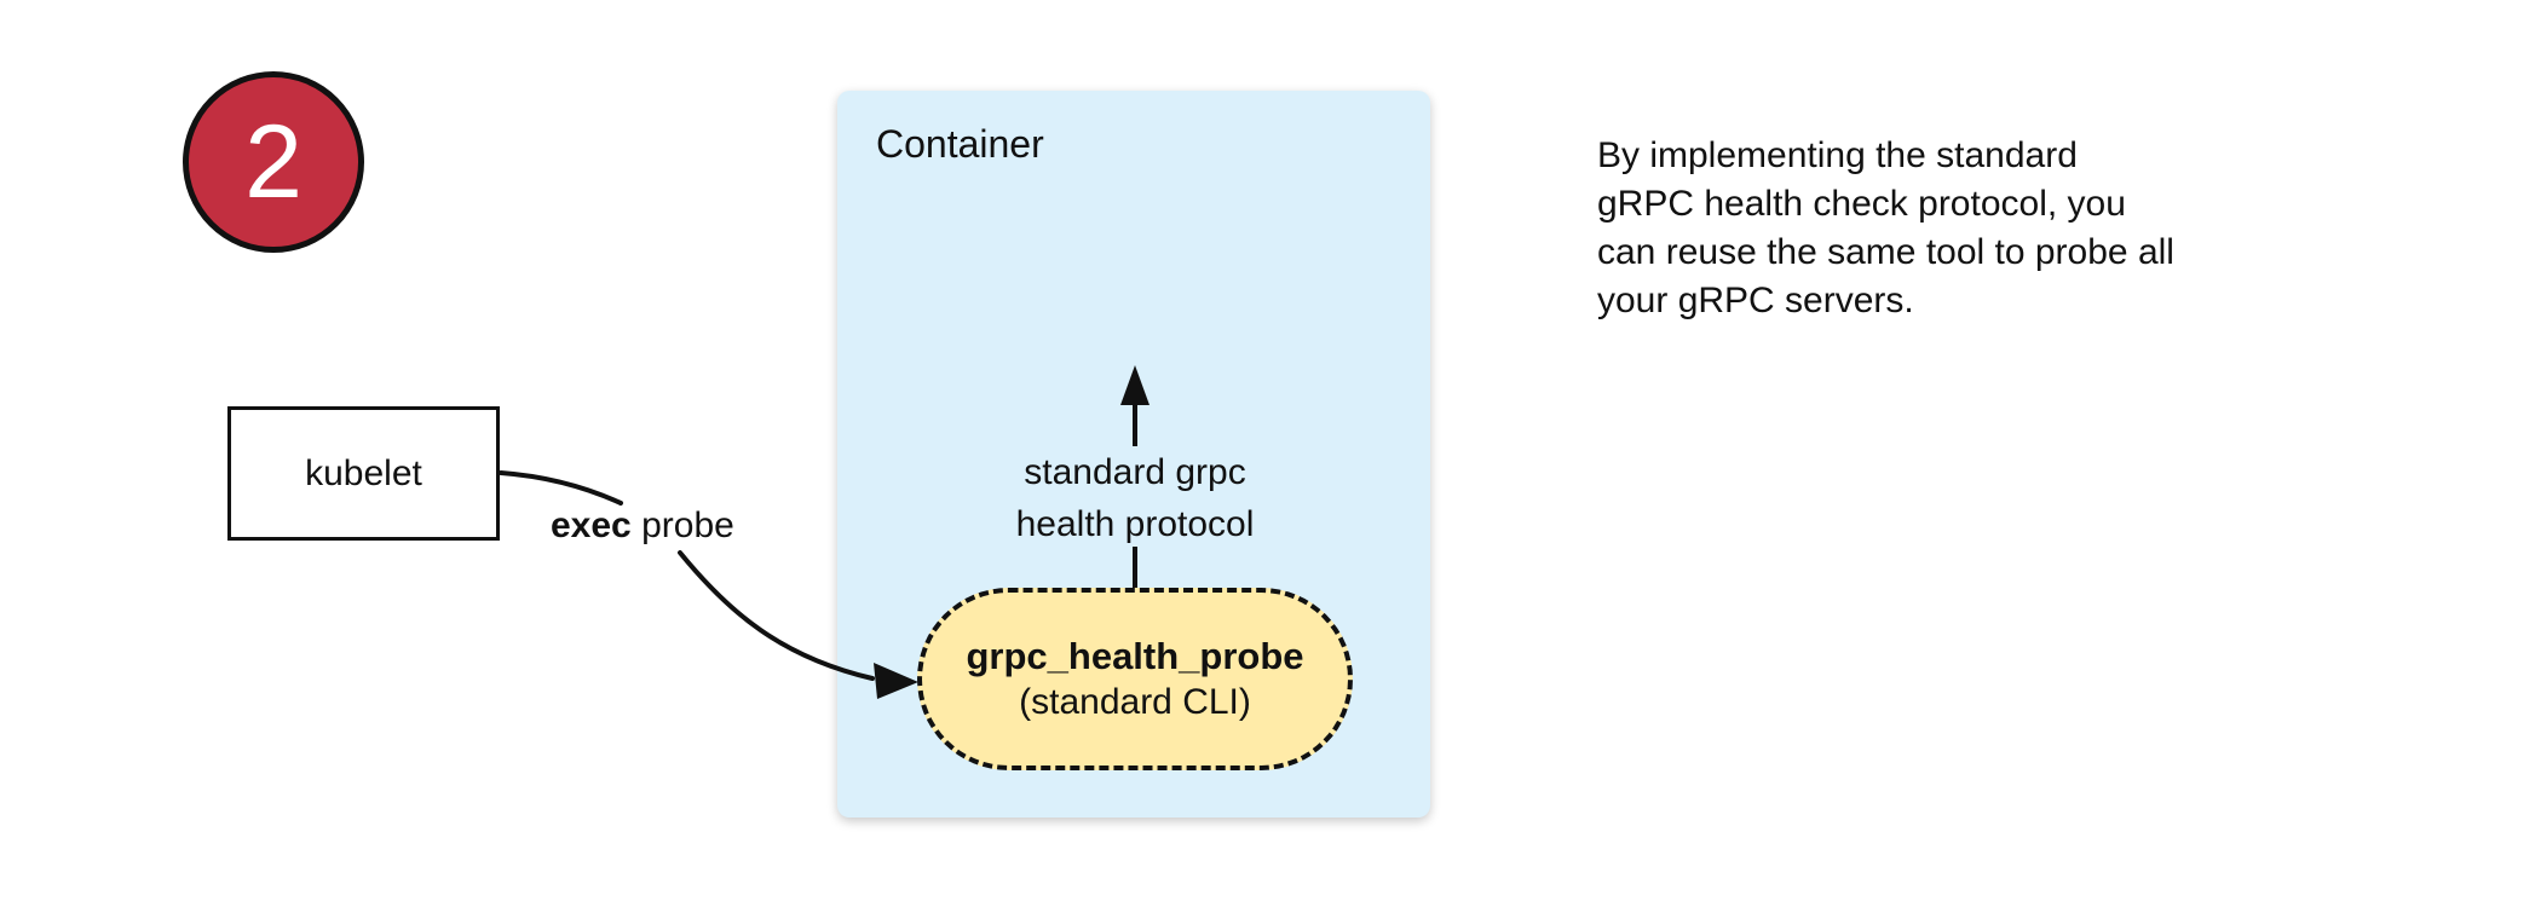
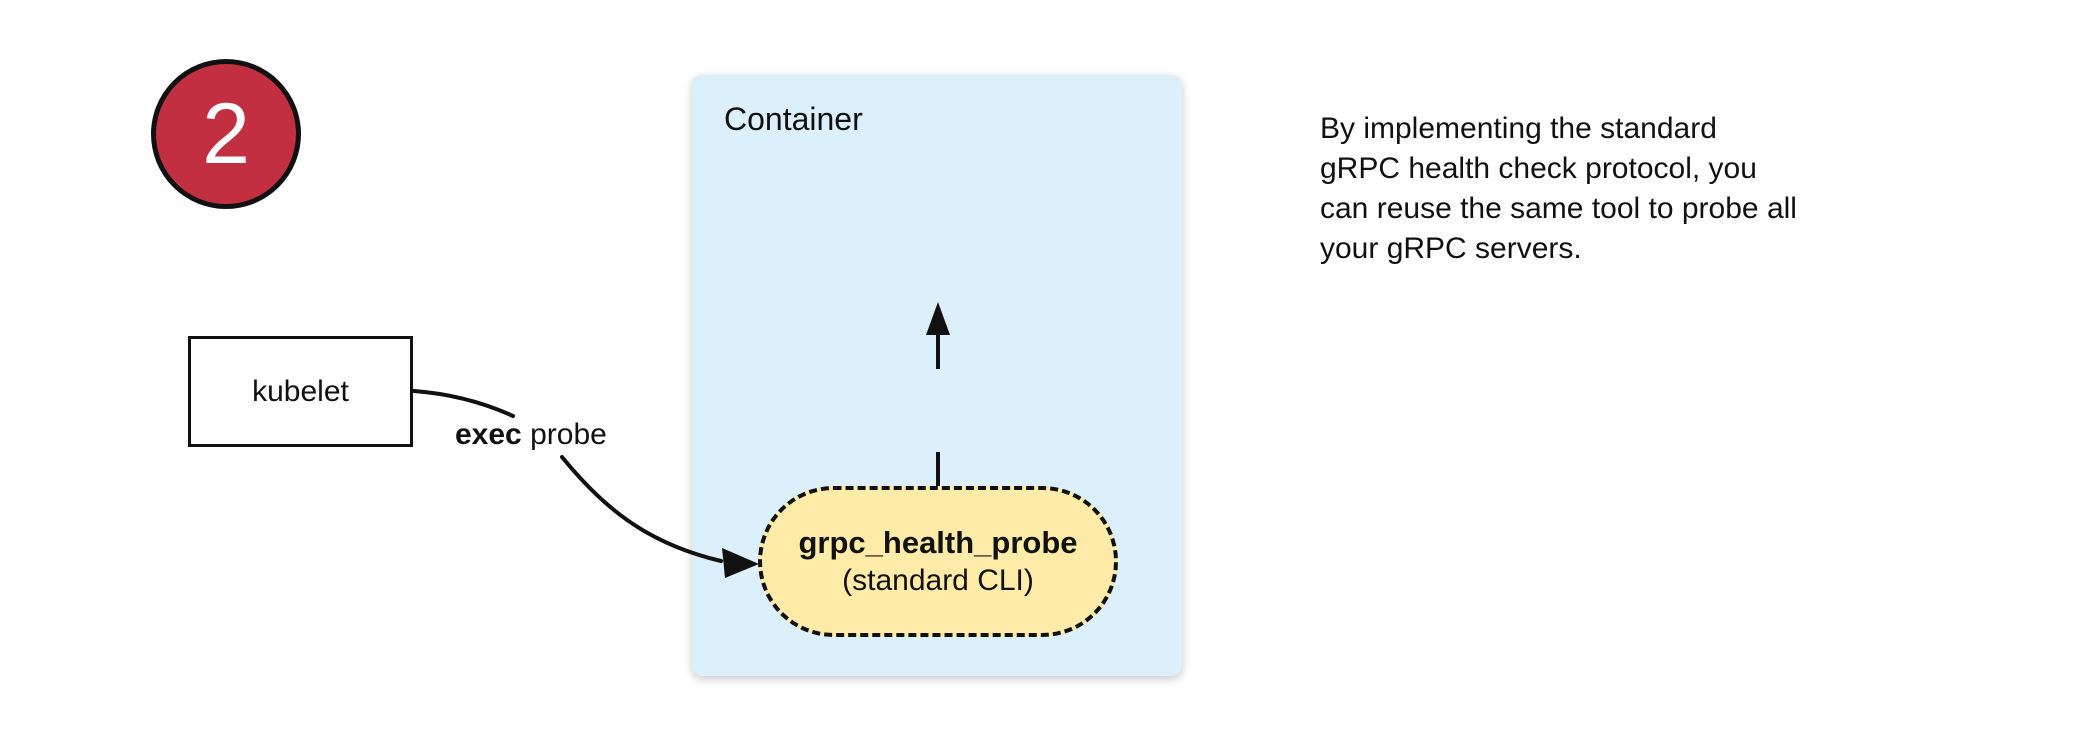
  2
  kubelet
  exec probe
  Container
- standard grpc
- health protocol
  grpc_health_probe
  (standard CLI)
  By implementing the standard
  gRPC health check protocol, you
  can reuse the same tool to probe all
  your gRPC servers.
